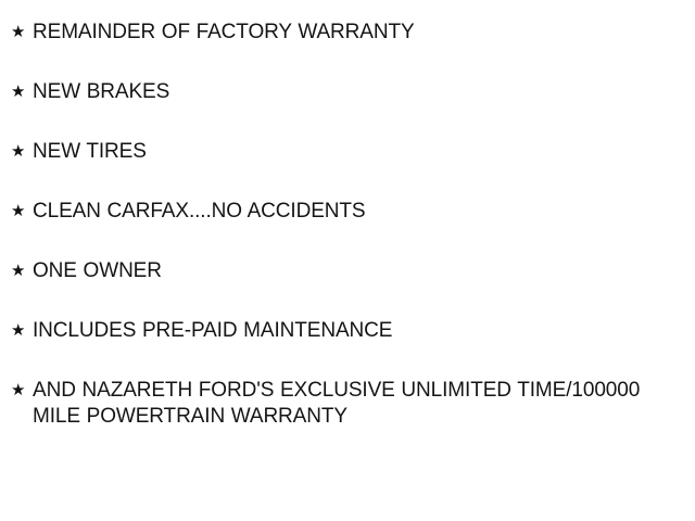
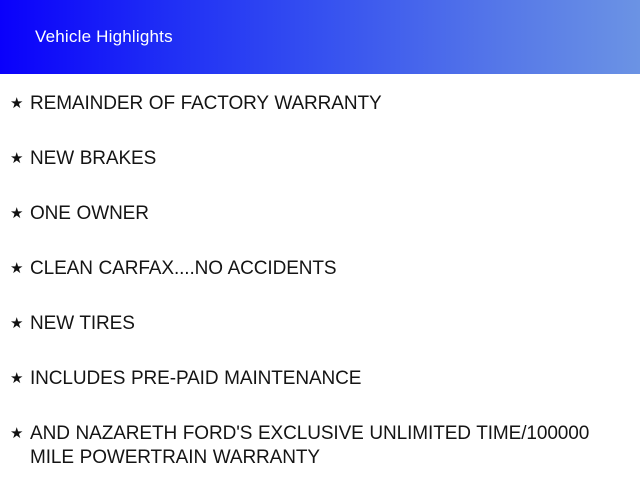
+ Vehicle Highlights
  ★
  REMAINDER OF FACTORY WARRANTY
  ★
  NEW BRAKES
  ★
- NEW TIRES
+ ONE OWNER
  ★
  CLEAN CARFAX....NO ACCIDENTS
  ★
- ONE OWNER
+ NEW TIRES
  ★
  INCLUDES PRE-PAID MAINTENANCE
  ★
  AND NAZARETH FORD'S EXCLUSIVE UNLIMITED TIME/100000 MILE POWERTRAIN WARRANTY
